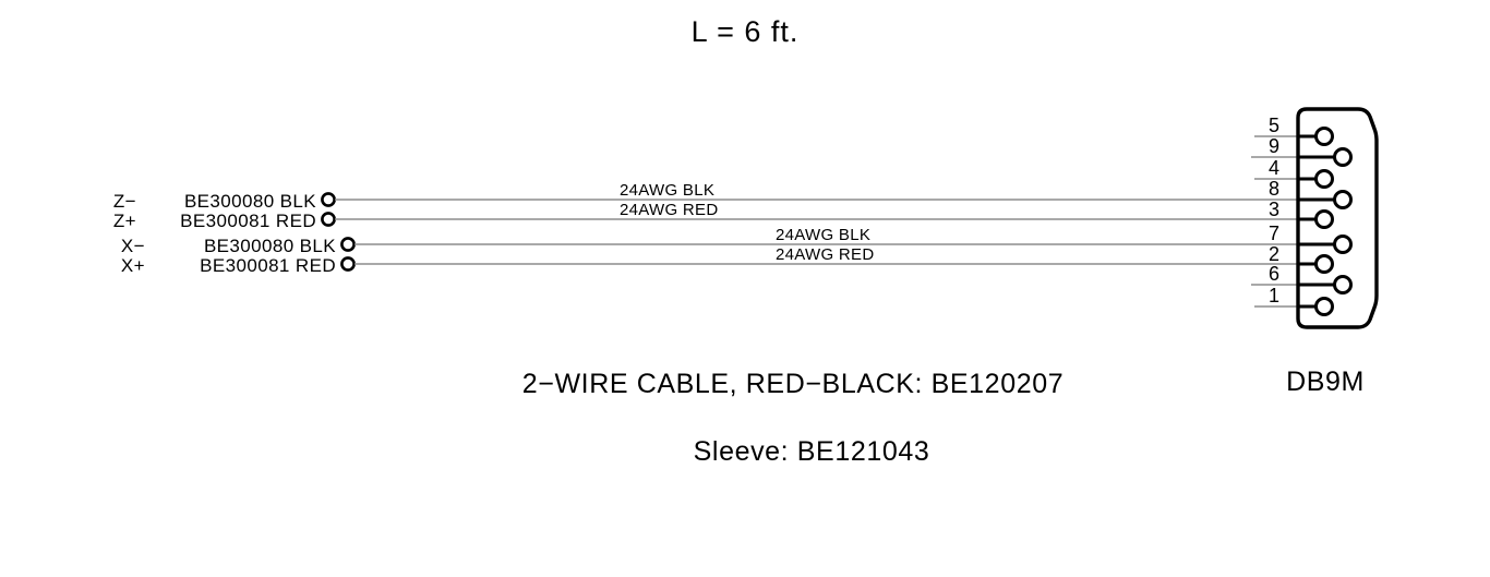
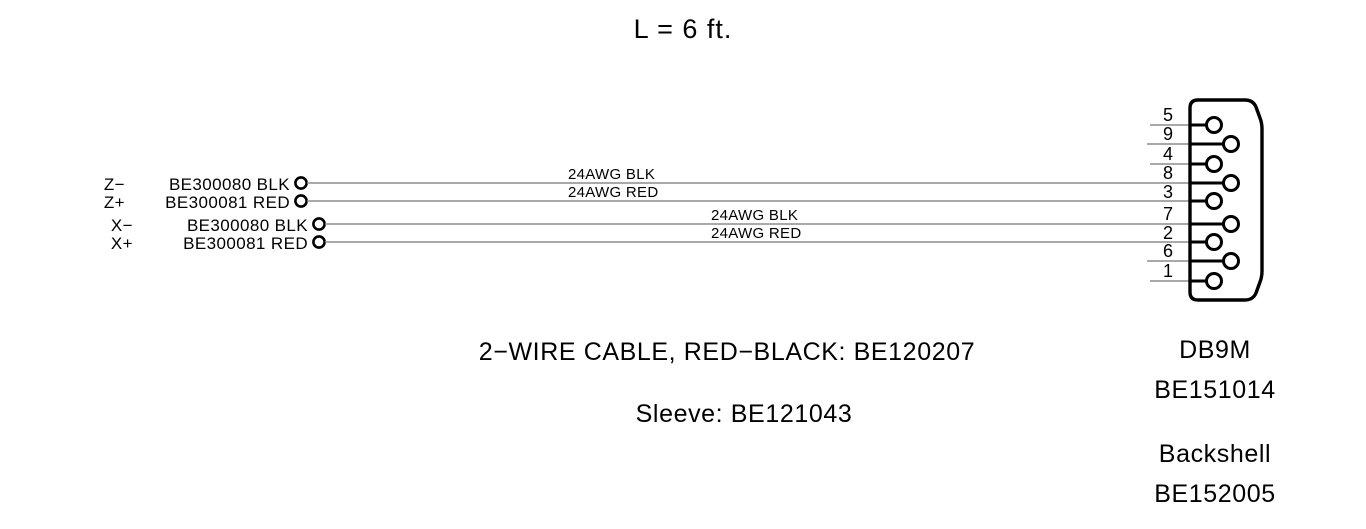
  L = 6 ft.
  Z−
  Z+
  X−
  X+
  BE300080 BLK
  BE300081 RED
  BE300080 BLK
  BE300081 RED
  24AWG BLK
  24AWG RED
  24AWG BLK
  24AWG RED
  5
  9
  4
  8
  3
  7
  2
  6
  1
  2−WIRE CABLE, RED−BLACK: BE120207
  Sleeve: BE121043
  DB9M
+ BE151014
+ Backshell
+ BE152005
